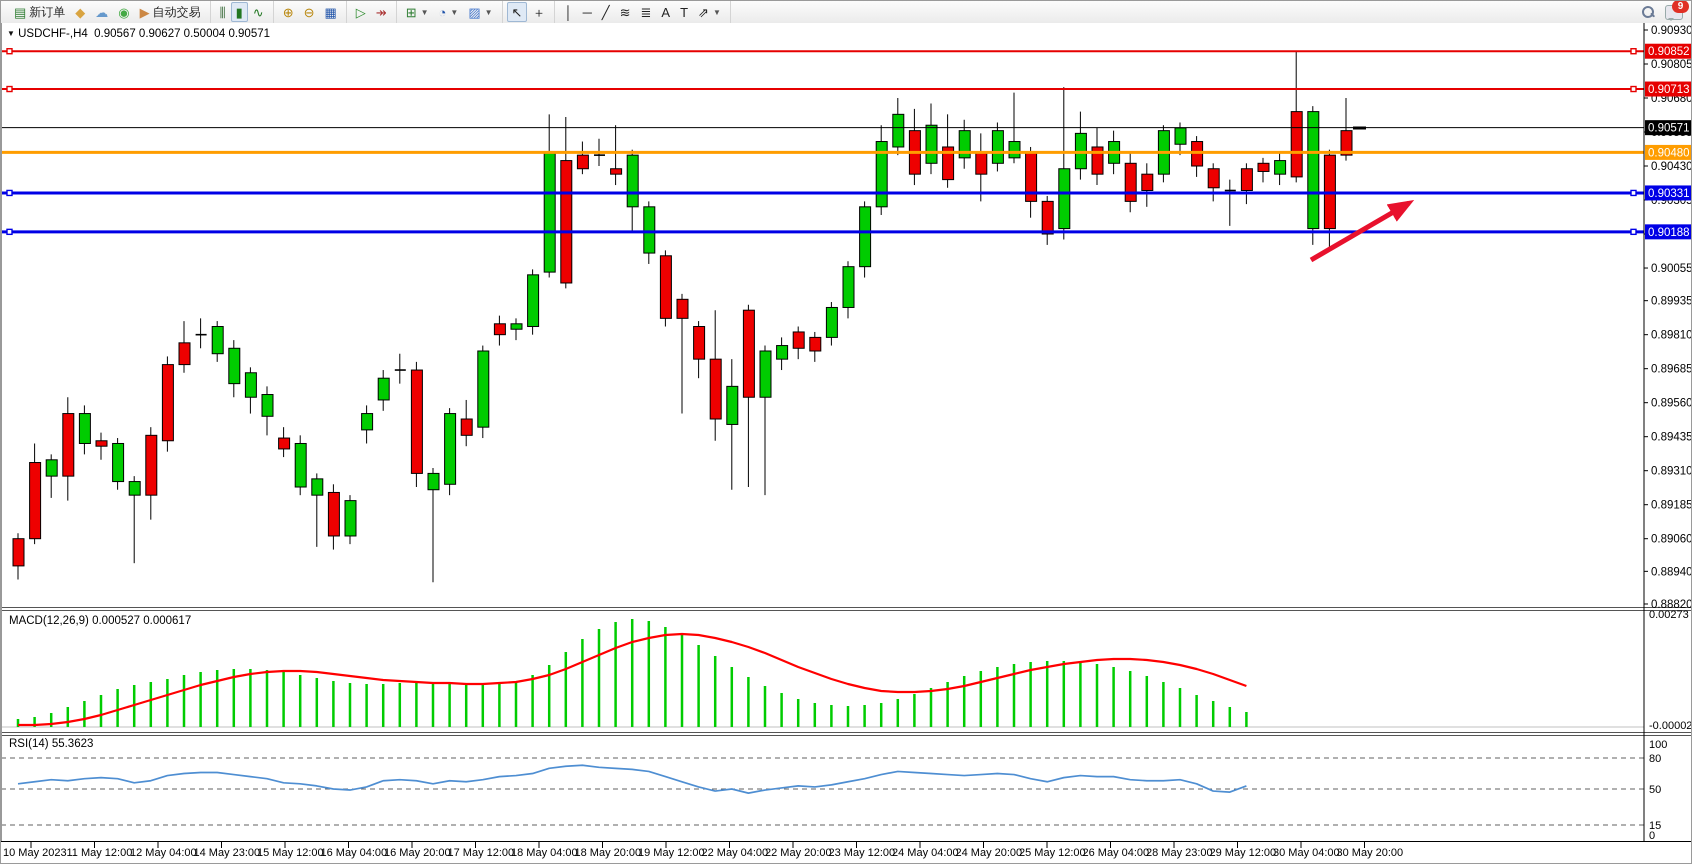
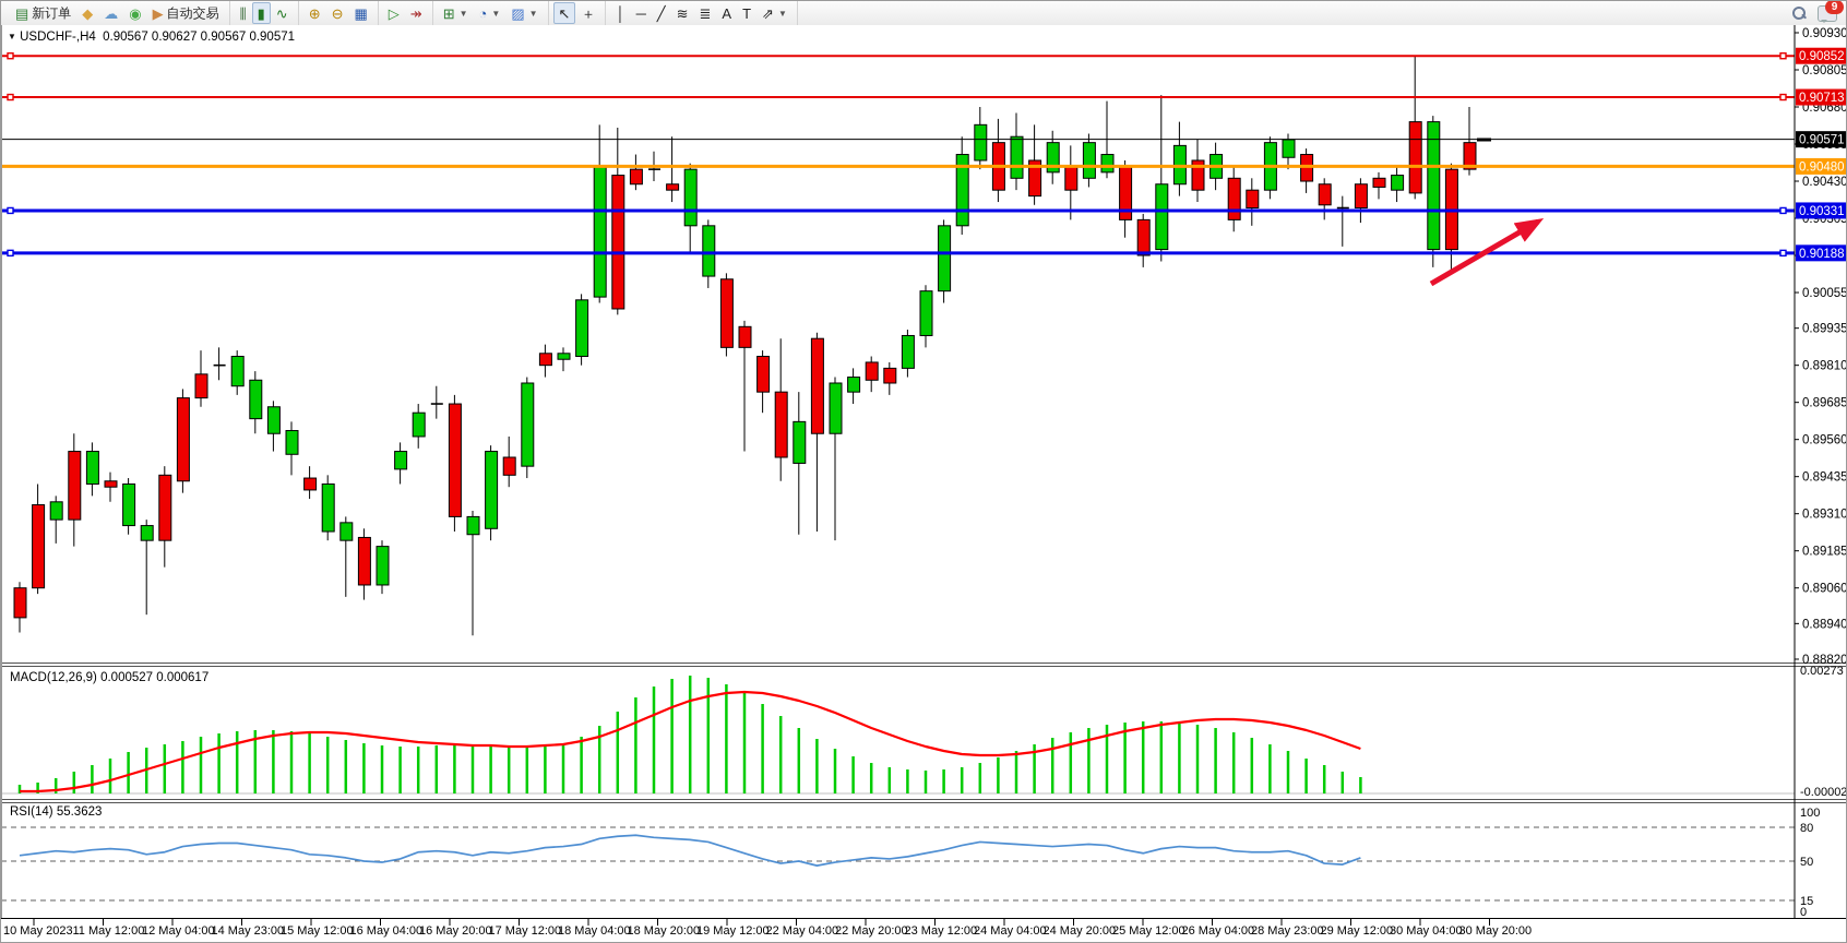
  ▤
  新订单
  ◆
  ☁
  ◉
  ▶
  自动交易
  ⫼
  ▮
  ∿
  ⊕
  ⊖
  ▦
  ▷
  ↠
  ⊞
  ▼
  ◔
  ▼
  ▨
  ▼
  ↖
  ＋
  │
  ─
  ╱
  ≋
  ≣
  A
  T
  ⇗
  ▼
  9
  0.90930
  0.90805
  0.90680
  0.90430
  0.90305
  0.90055
  0.89935
  0.89810
  0.89685
  0.89560
  0.89435
  0.89310
  0.89185
  0.89060
  0.88940
  0.88820
  0.00273
  -0.00002
  100
  80
  50
  15
  0
  0.90852
  0.90713
  0.90571
  0.90480
  0.90331
  0.90188
  10 May 2023
  11 May 12:00
  12 May 04:00
  14 May 23:00
  15 May 12:00
  16 May 04:00
  16 May 20:00
  17 May 12:00
  18 May 04:00
  18 May 20:00
  19 May 12:00
  22 May 04:00
  22 May 20:00
  23 May 12:00
  24 May 04:00
  24 May 20:00
  25 May 12:00
  26 May 04:00
  28 May 23:00
  29 May 12:00
  30 May 04:00
  30 May 20:00
- ▼ USDCHF-,H4 0.90567 0.90627 0.50004 0.90571
+ ▼ USDCHF-,H4 0.90567 0.90627 0.90567 0.90571
  MACD(12,26,9) 0.000527 0.000617
  RSI(14) 55.3623
